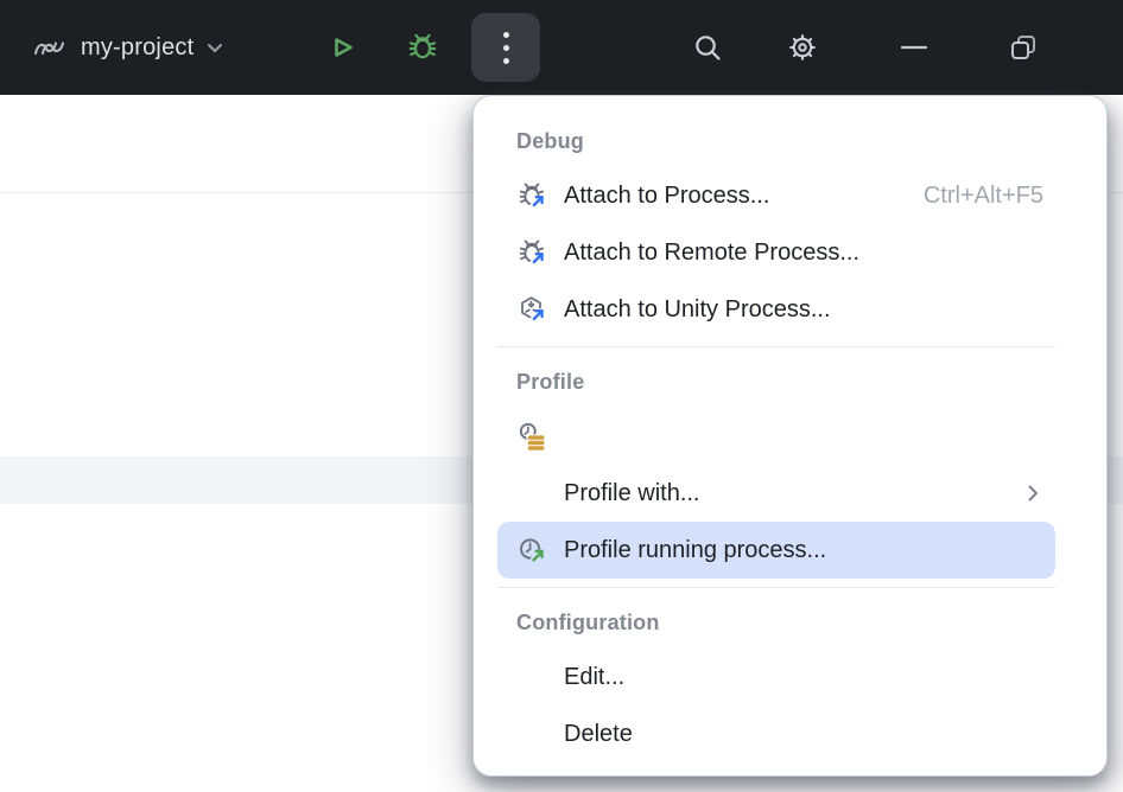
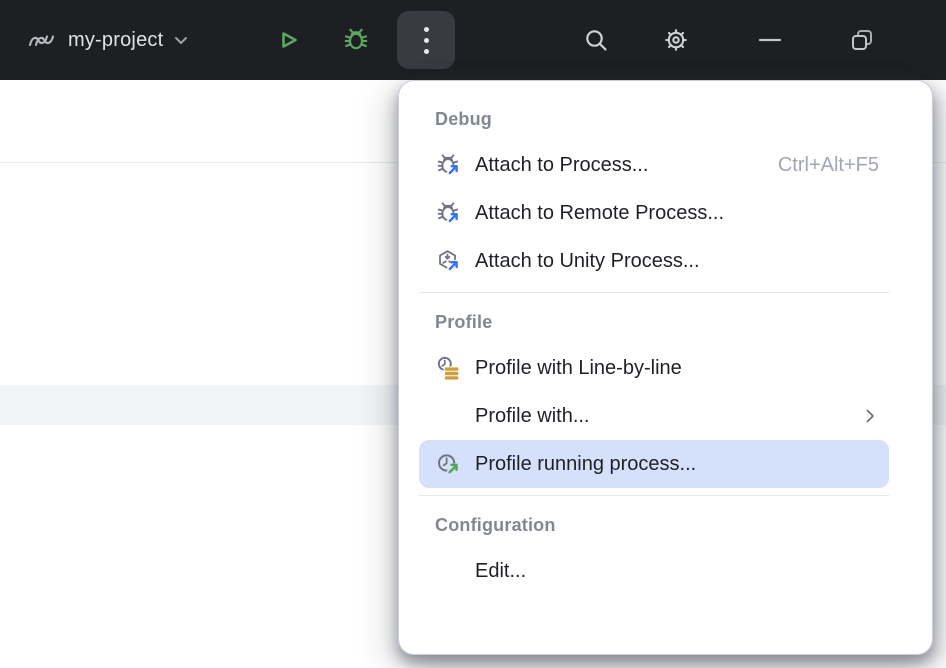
  my-project
  Debug
  Attach to Process...
  Ctrl+Alt+F5
  Attach to Remote Process...
  Attach to Unity Process...
  Profile
+ Profile with Line-by-line
  Profile with...
  Profile running process...
  Configuration
  Edit...
- Delete
